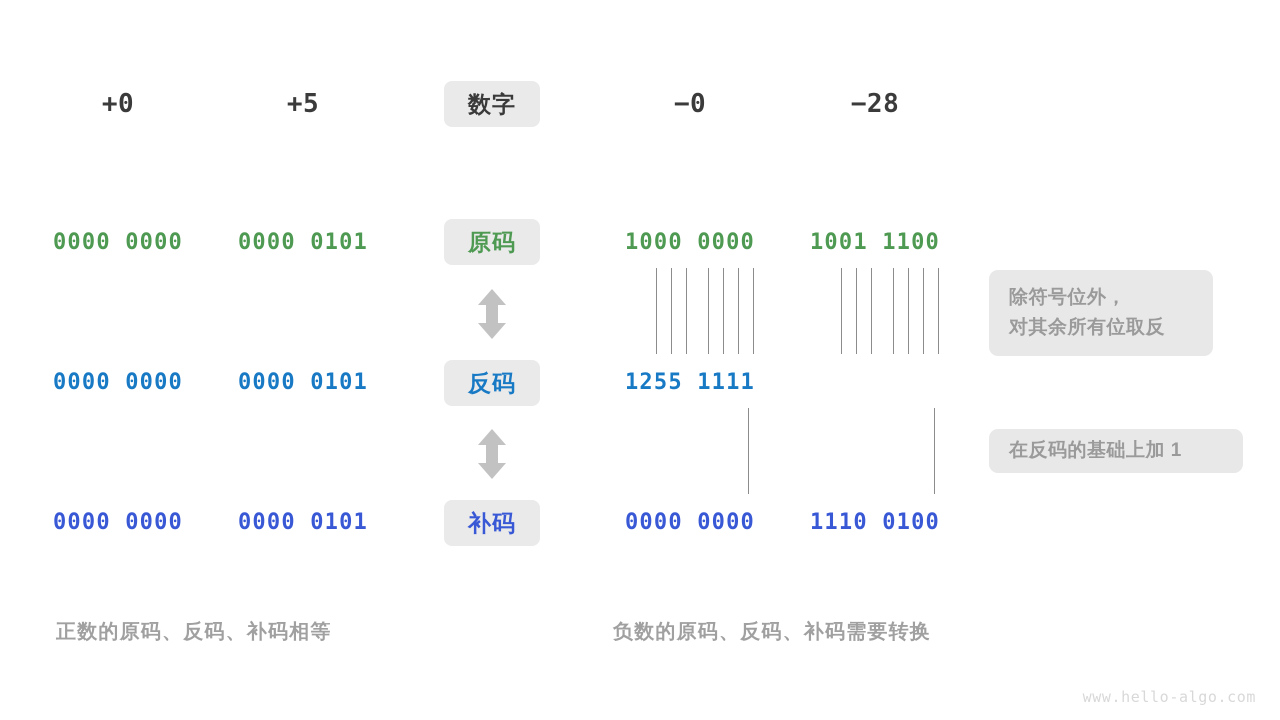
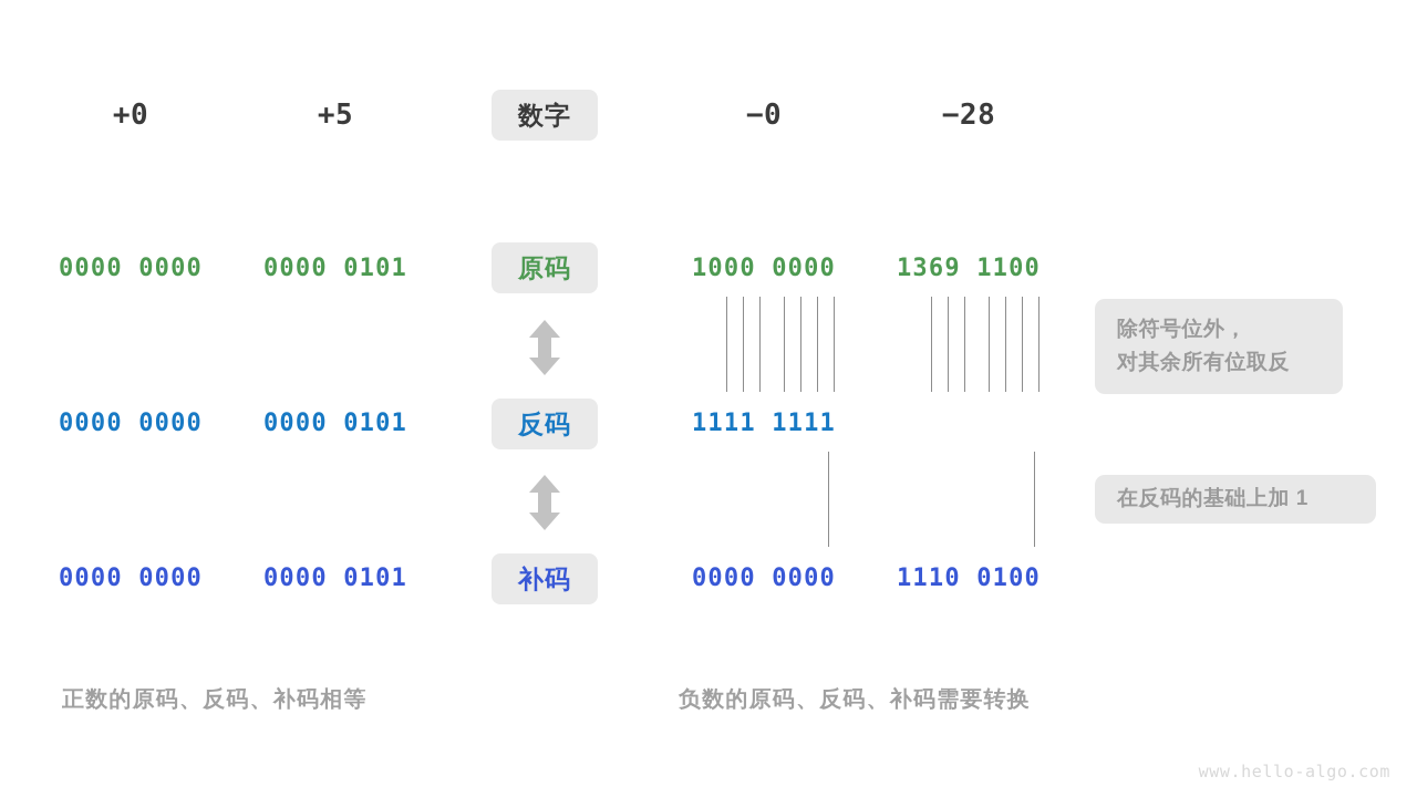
  +0
  +5
  数字
  −0
  −28
  0000 0000
  0000 0101
  原码
  1000 0000
- 1001 1100
+ 1369 1100
  除符号位外，
  对其余所有位取反
  0000 0000
  0000 0101
  反码
- 1255 1111
+ 1111 1111
  在反码的基础上加 1
  0000 0000
  0000 0101
  补码
  0000 0000
  1110 0100
  正数的原码、反码、补码相等
  负数的原码、反码、补码需要转换
  www.hello-algo.com
